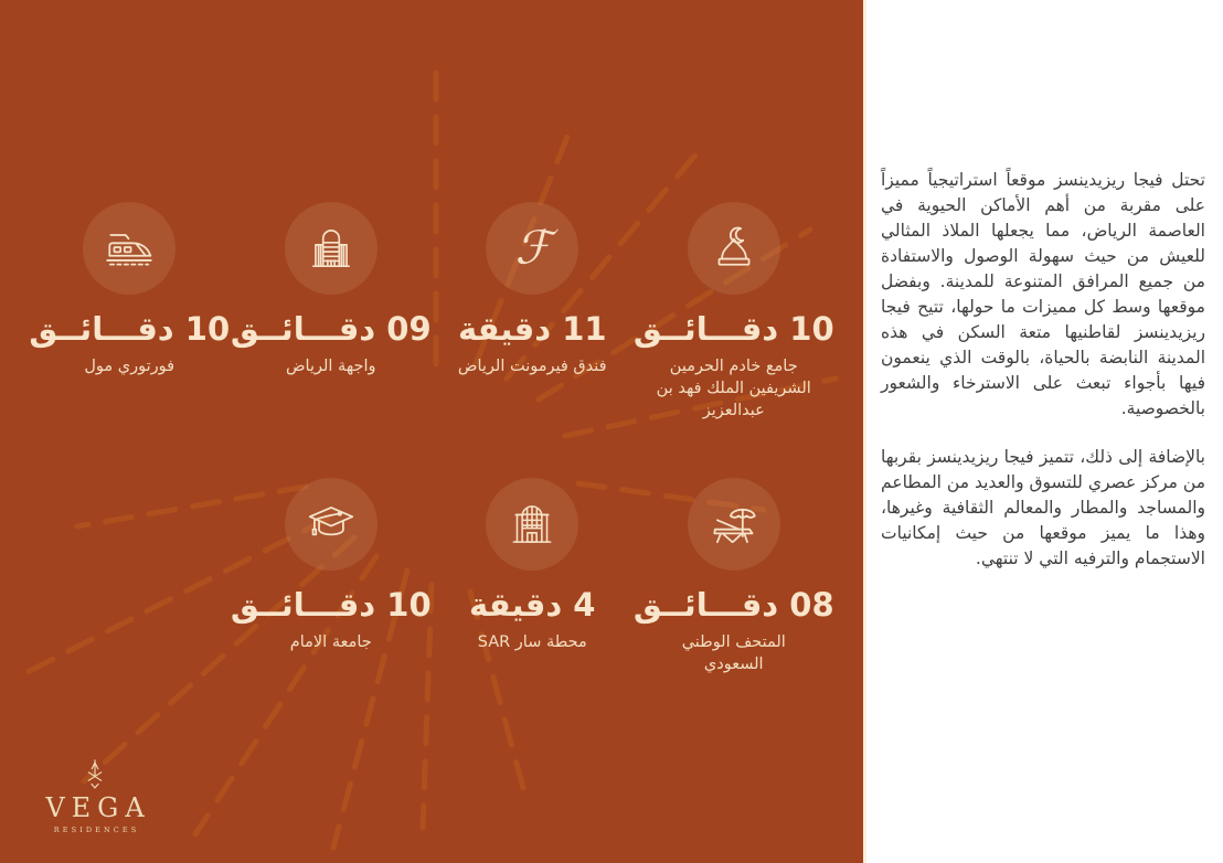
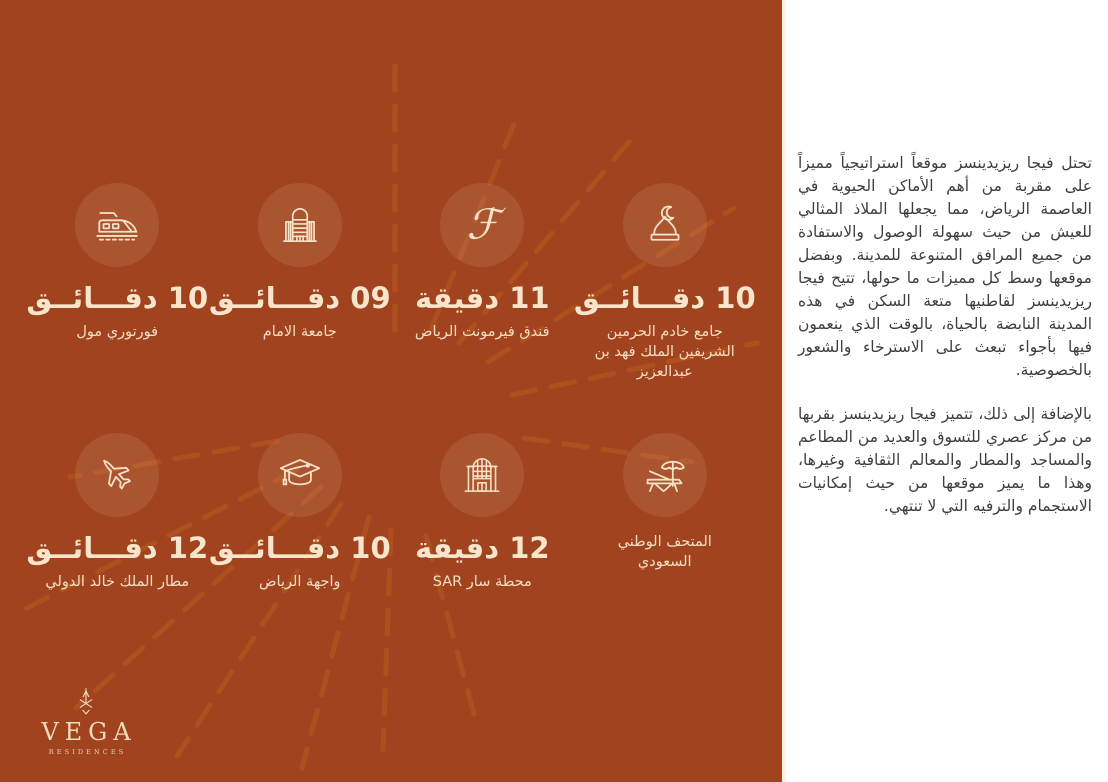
  10 دقـــائــق
  جامع خادم الحرمين
  الشريفين الملك فهد بن
  عبدالعزيز
  11 دقيقة
  فندق فيرمونت الرياض
  09 دقـــائــق
- واجهة الرياض
+ جامعة الامام
  10 دقـــائــق
  فورتوري مول
- 08 دقـــائــق
  المتحف الوطني
  السعودي
- 4 دقيقة
+ 12 دقيقة
  محطة سار SAR
  10 دقـــائــق
- جامعة الامام
+ واجهة الرياض
+ 12 دقـــائــق
+ مطار الملك خالد الدولي
  VEGA
  RESIDENCES
  تحتل فيجا ريزيدينسز موقعاً استراتيجياً مميزاً على مقربة من أهم الأماكن الحيوية في العاصمة الرياض، مما يجعلها الملاذ المثالي للعيش من حيث سهولة الوصول والاستفادة من جميع المرافق المتنوعة للمدينة. وبفضل موقعها وسط كل مميزات ما حولها، تتيح فيجا ريزيدينسز لقاطنيها متعة السكن في هذه المدينة النابضة بالحياة، بالوقت الذي ينعمون فيها بأجواء تبعث على الاسترخاء والشعور بالخصوصية.
  بالإضافة إلى ذلك، تتميز فيجا ريزيدينسز بقربها من مركز عصري للتسوق والعديد من المطاعم والمساجد والمطار والمعالم الثقافية وغيرها، وهذا ما يميز موقعها من حيث إمكانيات الاستجمام والترفيه التي لا تنتهي.
